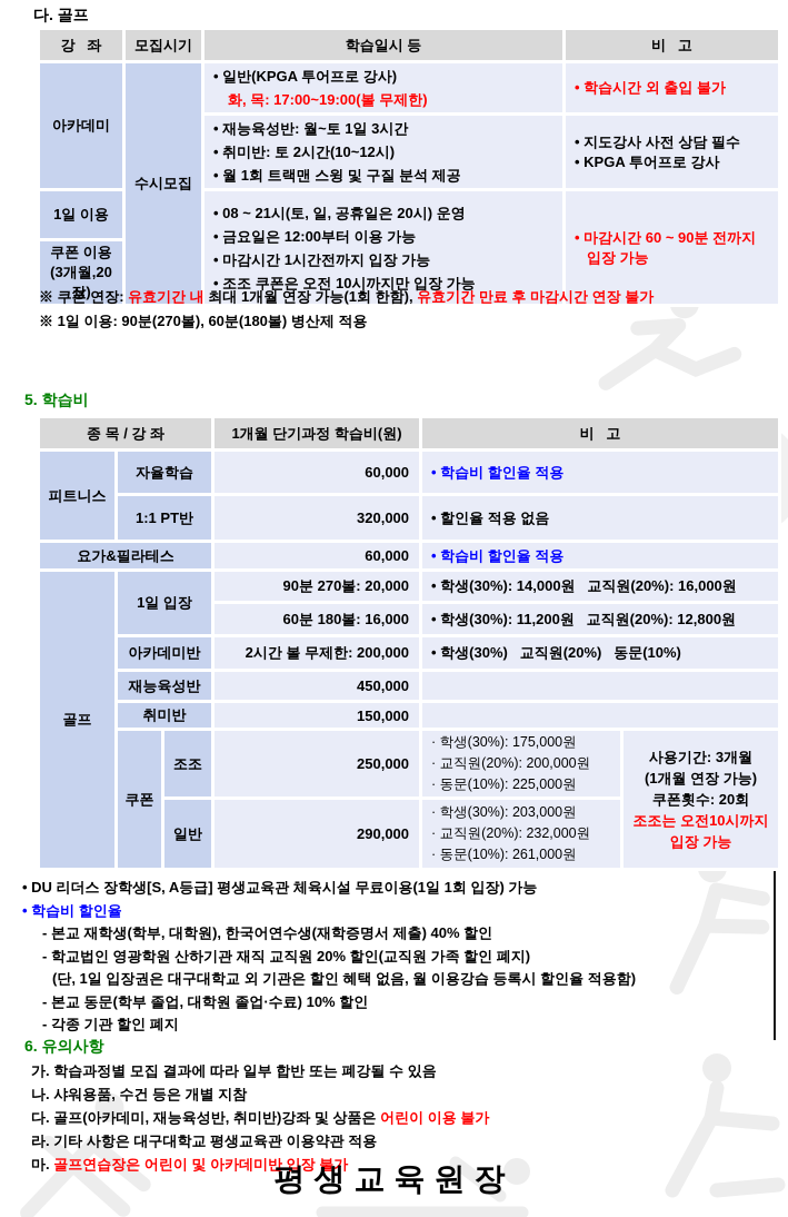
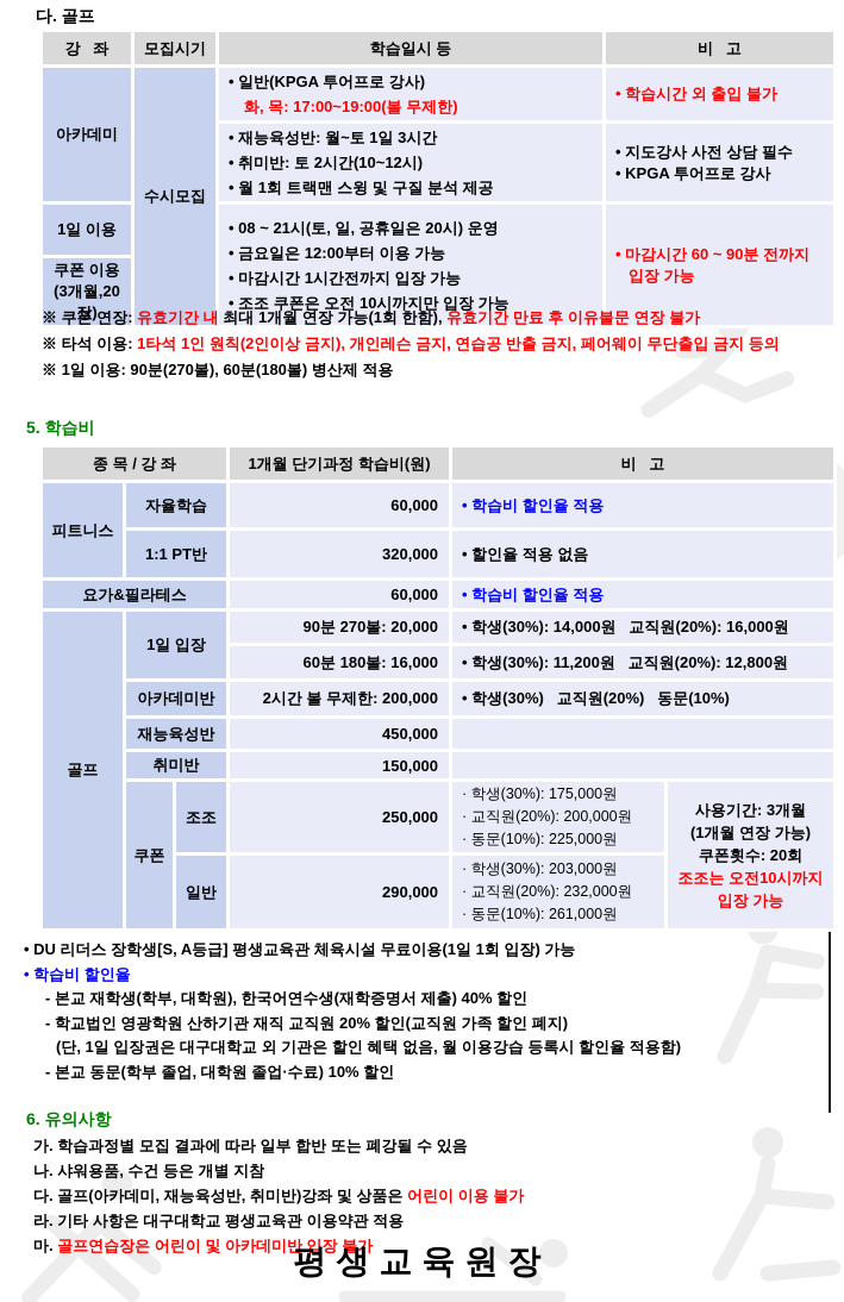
  다. 골프
  강 좌	모집시기	학습일시 등	비 고
  아카데미	수시모집	• 일반(KPGA 투어프로 강사) 화, 목: 17:00~19:00(볼 무제한)	• 학습시간 외 출입 불가
  • 재능육성반: 월~토 1일 3시간 • 취미반: 토 2시간(10~12시) • 월 1회 트랙맨 스윙 및 구질 분석 제공	• 지도강사 사전 상담 필수 • KPGA 투어프로 강사
  1일 이용	• 08 ~ 21시(토, 일, 공휴일은 20시) 운영 • 금요일은 12:00부터 이용 가능 • 마감시간 1시간전까지 입장 가능 • 조조 쿠폰은 오전 10시까지만 입장 가능	• 마감시간 60 ~ 90분 전까지 입장 가능
  쿠폰 이용 (3개월,20장)
- ※ 쿠폰 연장: 유효기간 내 최대 1개월 연장 가능(1회 한함), 유효기간 만료 후 마감시간 연장 불가
+ ※ 쿠폰 연장: 유효기간 내 최대 1개월 연장 가능(1회 한함), 유효기간 만료 후 이유불문 연장 불가
+ ※ 타석 이용: 1타석 1인 원칙(2인이상 금지), 개인레슨 금지, 연습공 반출 금지, 페어웨이 무단출입 금지 등의
  ※ 1일 이용: 90분(270볼), 60분(180볼) 병산제 적용
  5. 학습비
  종 목 / 강 좌	1개월 단기과정 학습비(원)	비 고
  피트니스	자율학습	60,000	• 학습비 할인율 적용
  1:1 PT반	320,000	• 할인율 적용 없음
  요가&필라테스	60,000	• 학습비 할인율 적용
  골프	1일 입장	90분 270볼: 20,000	• 학생(30%): 14,000원 교직원(20%): 16,000원
  60분 180볼: 16,000	• 학생(30%): 11,200원 교직원(20%): 12,800원
  아카데미반	2시간 볼 무제한: 200,000	• 학생(30%) 교직원(20%) 동문(10%)
  재능육성반	450,000
  취미반	150,000
  쿠폰	조조	250,000	· 학생(30%): 175,000원 · 교직원(20%): 200,000원 · 동문(10%): 225,000원	사용기간: 3개월 (1개월 연장 가능) 쿠폰횟수: 20회 조조는 오전10시까지 입장 가능
  일반	290,000	· 학생(30%): 203,000원 · 교직원(20%): 232,000원 · 동문(10%): 261,000원
  • DU 리더스 장학생[S, A등급] 평생교육관 체육시설 무료이용(1일 1회 입장) 가능
  • 학습비 할인율
  - 본교 재학생(학부, 대학원), 한국어연수생(재학증명서 제출) 40% 할인
  - 학교법인 영광학원 산하기관 재직 교직원 20% 할인(교직원 가족 할인 폐지)
  (단, 1일 입장권은 대구대학교 외 기관은 할인 혜택 없음, 월 이용강습 등록시 할인율 적용함)
  - 본교 동문(학부 졸업, 대학원 졸업·수료) 10% 할인
- - 각종 기관 할인 폐지
  6. 유의사항
  가. 학습과정별 모집 결과에 따라 일부 합반 또는 폐강될 수 있음
  나. 샤워용품, 수건 등은 개별 지참
  다. 골프(아카데미, 재능육성반, 취미반)강좌 및 상품은 어린이 이용 불가
  라. 기타 사항은 대구대학교 평생교육관 이용약관 적용
  마. 골프연습장은 어린이 및 아카데미반 입장 불가
  평생교육원장
